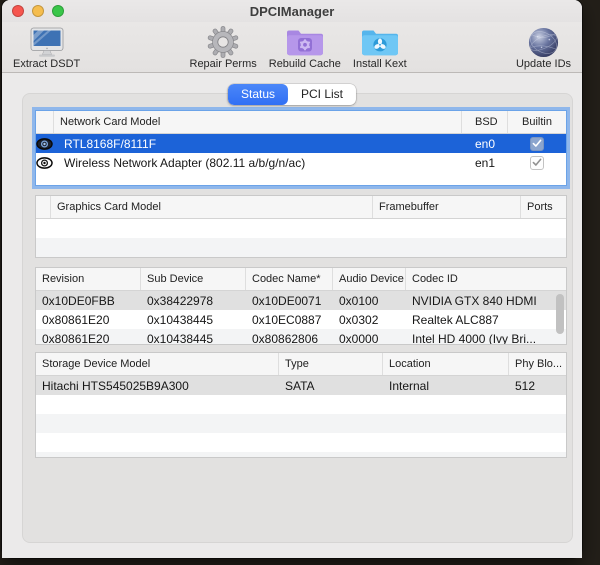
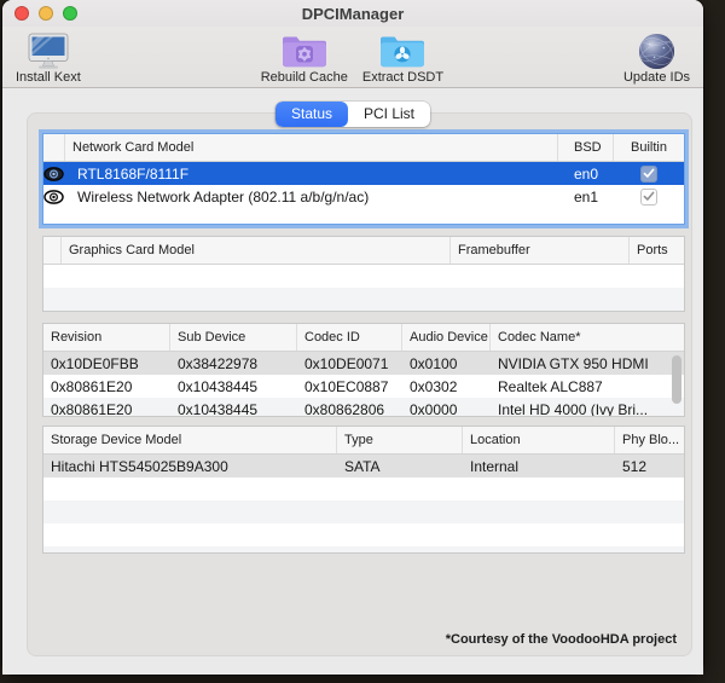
  DPCIManager
- Extract DSDT
+ Install Kext
- Repair Perms
  Rebuild Cache
- Install Kext
+ Extract DSDT
  Update IDs
  Status
  PCI List
  Network Card Model
  BSD
  Builtin
  RTL8168F/8111F
  en0
  Wireless Network Adapter (802.11 a/b/g/n/ac)
  en1
  Graphics Card Model
  Framebuffer
  Ports
  Revision
  Sub Device
- Codec Name*
+ Codec ID
  Audio Device
- Codec ID
+ Codec Name*
  0x10DE0FBB
  0x38422978
  0x10DE0071
  0x0100
- NVIDIA GTX 840 HDMI
+ NVIDIA GTX 950 HDMI
  0x80861E20
  0x10438445
  0x10EC0887
  0x0302
  Realtek ALC887
  0x80861E20
  0x10438445
  0x80862806
  0x0000
  Intel HD 4000 (Ivy Bri...
  Storage Device Model
  Type
  Location
  Phy Blo...
  Hitachi HTS545025B9A300
  SATA
  Internal
  512
+ *Courtesy of the VoodooHDA project
